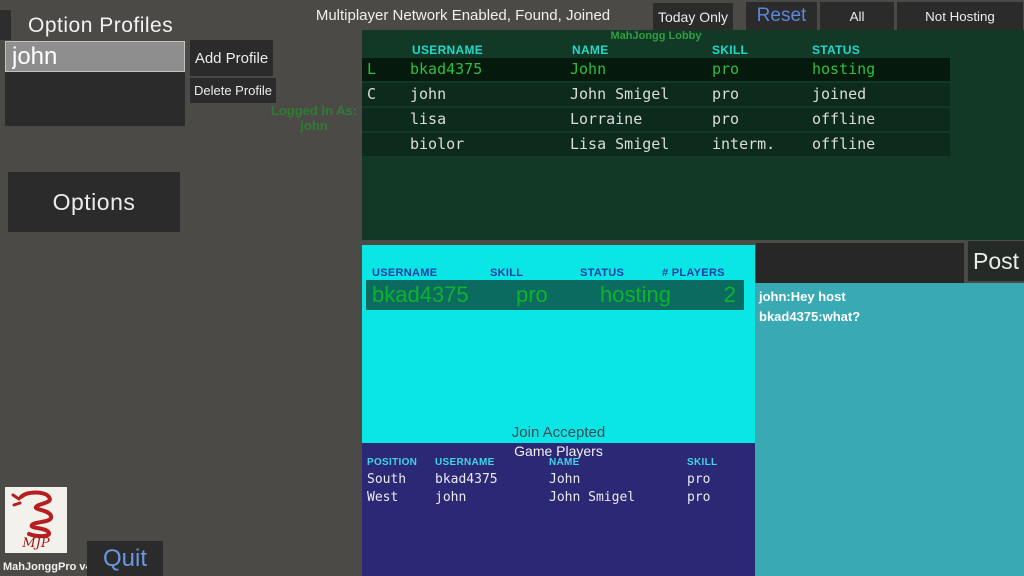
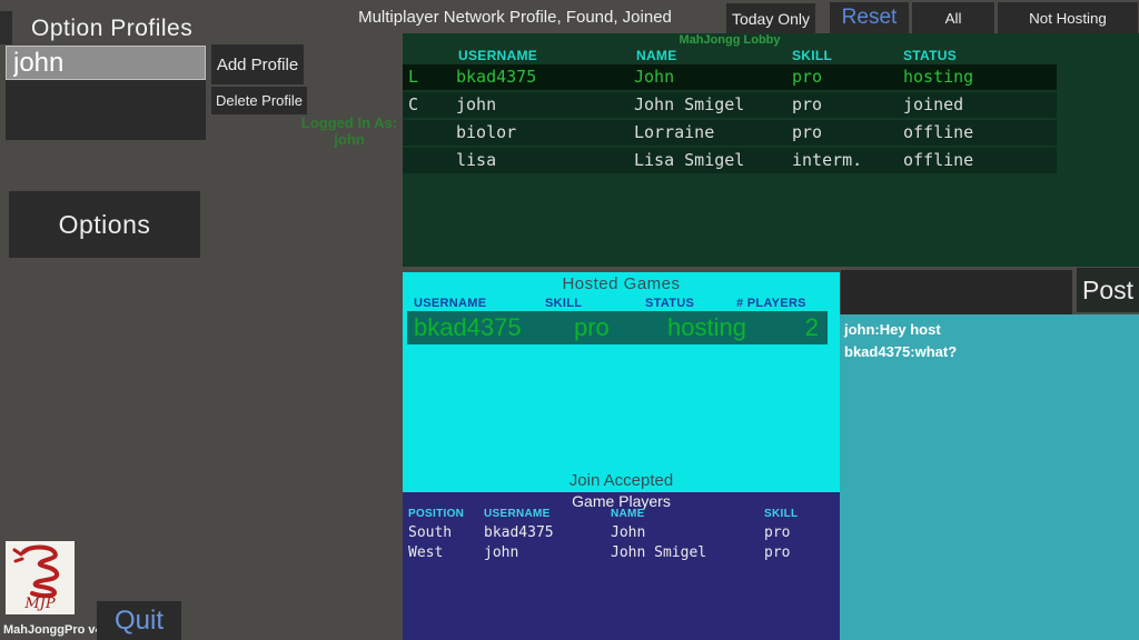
  Option Profiles
  john
  Add Profile
  Delete Profile
  Logged In As:
  john
  Options
  MJP
  MahJonggPro v
  Quit
- Multiplayer Network Enabled, Found, Joined
+ Multiplayer Network Profile, Found, Joined
  Today Only
  Reset
  All
  Not Hosting
  MahJongg Lobby
  USERNAME
  NAME
  SKILL
  STATUS
  L
  bkad4375
  John
  pro
  hosting
  C
  john
  John Smigel
  pro
  joined
- lisa
+ biolor
  Lorraine
  pro
  offline
- biolor
+ lisa
  Lisa Smigel
  interm.
  offline
+ Hosted Games
  USERNAME
  SKILL
  STATUS
  # PLAYERS
  bkad4375
  pro
  hosting
  2
  Join Accepted
  Game Players
  POSITION
  USERNAME
  NAME
  SKILL
  South
  bkad4375
  John
  pro
  West
  john
  John Smigel
  pro
  Post
  john:Hey host
  bkad4375:what?
